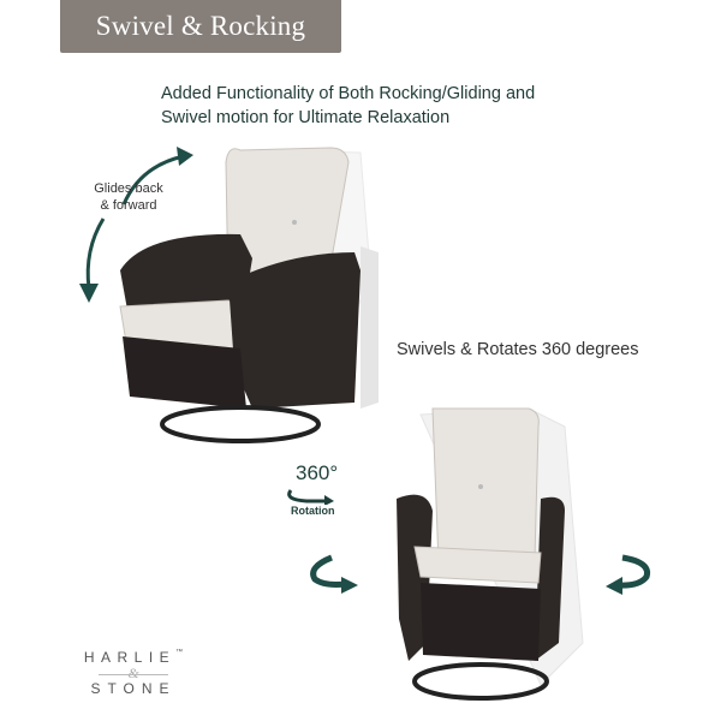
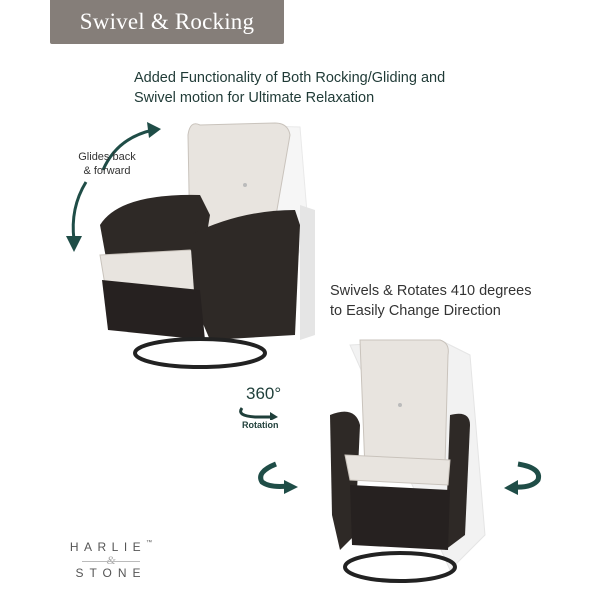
  Swivel & Rocking
  Added Functionality of Both Rocking/Gliding and
  Swivel motion for Ultimate Relaxation
  Glides back
  & forward
- Swivels & Rotates 360 degrees
+ Swivels & Rotates 410 degrees
+ to Easily Change Direction
  360°
  Rotation
  HARLIE
  &
  STONE
